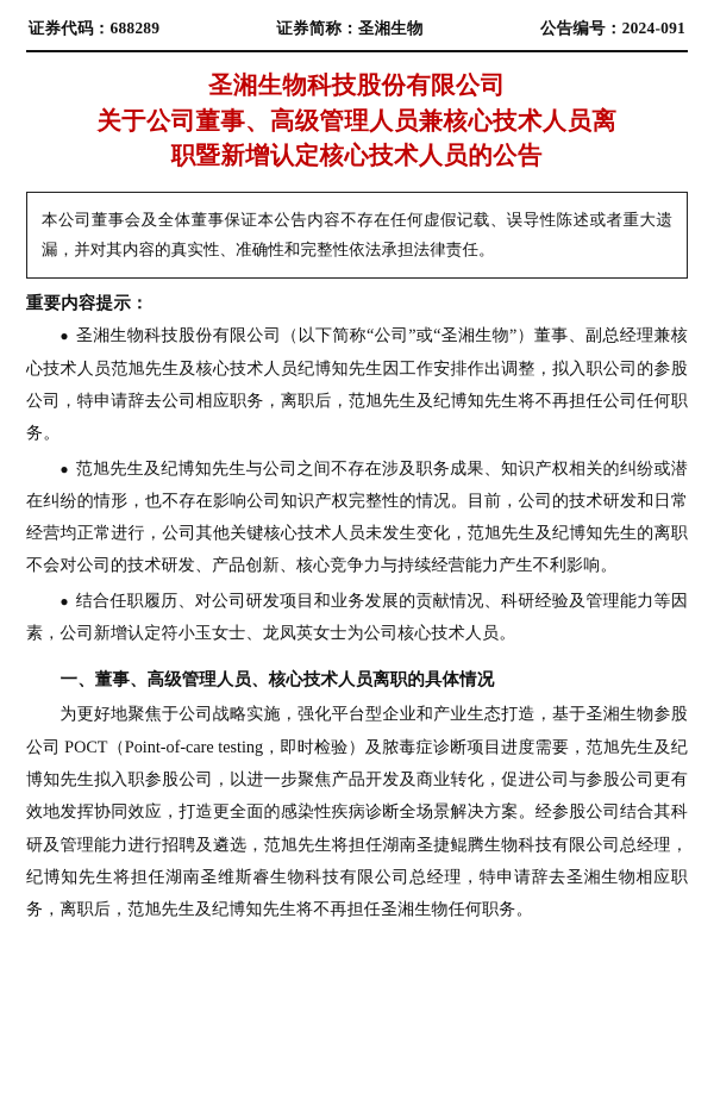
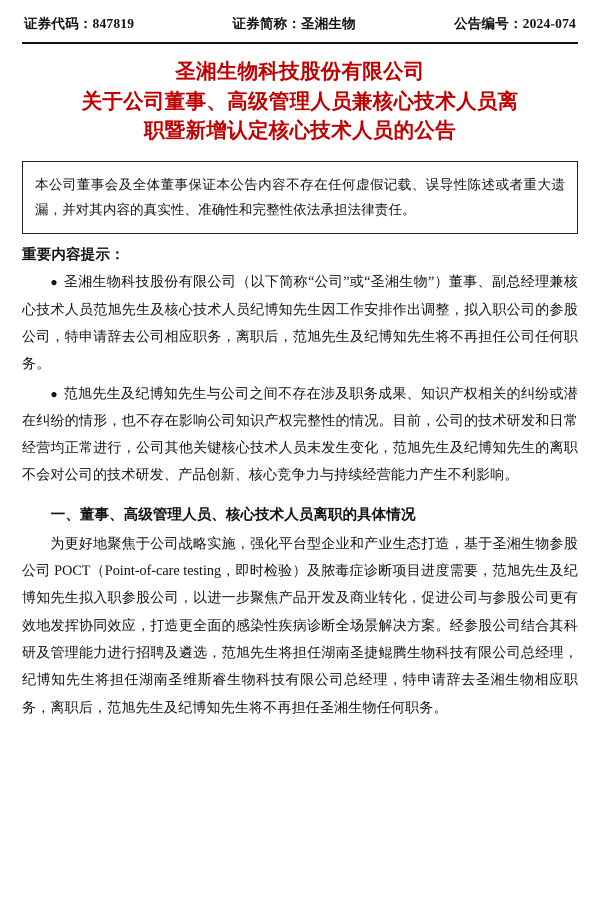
- 证券代码：688289
+ 证券代码：847819
  证券简称：圣湘生物
- 公告编号：2024-091
+ 公告编号：2024-074
  圣湘生物科技股份有限公司
  关于公司董事、高级管理人员兼核心技术人员离
  职暨新增认定核心技术人员的公告
  本公司董事会及全体董事保证本公告内容不存在任何虚假记载、误导性陈述或者重大遗漏，并对其内容的真实性、准确性和完整性依法承担法律责任。
  重要内容提示：
  ● 圣湘生物科技股份有限公司（以下简称“公司”或“圣湘生物”）董事、副总经理兼核心技术人员范旭先生及核心技术人员纪博知先生因工作安排作出调整，拟入职公司的参股公司，特申请辞去公司相应职务，离职后，范旭先生及纪博知先生将不再担任公司任何职务。
  ● 范旭先生及纪博知先生与公司之间不存在涉及职务成果、知识产权相关的纠纷或潜在纠纷的情形，也不存在影响公司知识产权完整性的情况。目前，公司的技术研发和日常经营均正常进行，公司其他关键核心技术人员未发生变化，范旭先生及纪博知先生的离职不会对公司的技术研发、产品创新、核心竞争力与持续经营能力产生不利影响。
- ● 结合任职履历、对公司研发项目和业务发展的贡献情况、科研经验及管理能力等因素，公司新增认定符小玉女士、龙凤英女士为公司核心技术人员。
  一、董事、高级管理人员、核心技术人员离职的具体情况
  为更好地聚焦于公司战略实施，强化平台型企业和产业生态打造，基于圣湘生物参股公司 POCT（Point-of-care testing，即时检验）及脓毒症诊断项目进度需要，范旭先生及纪博知先生拟入职参股公司，以进一步聚焦产品开发及商业转化，促进公司与参股公司更有效地发挥协同效应，打造更全面的感染性疾病诊断全场景解决方案。经参股公司结合其科研及管理能力进行招聘及遴选，范旭先生将担任湖南圣捷鲲腾生物科技有限公司总经理，纪博知先生将担任湖南圣维斯睿生物科技有限公司总经理，特申请辞去圣湘生物相应职务，离职后，范旭先生及纪博知先生将不再担任圣湘生物任何职务。
